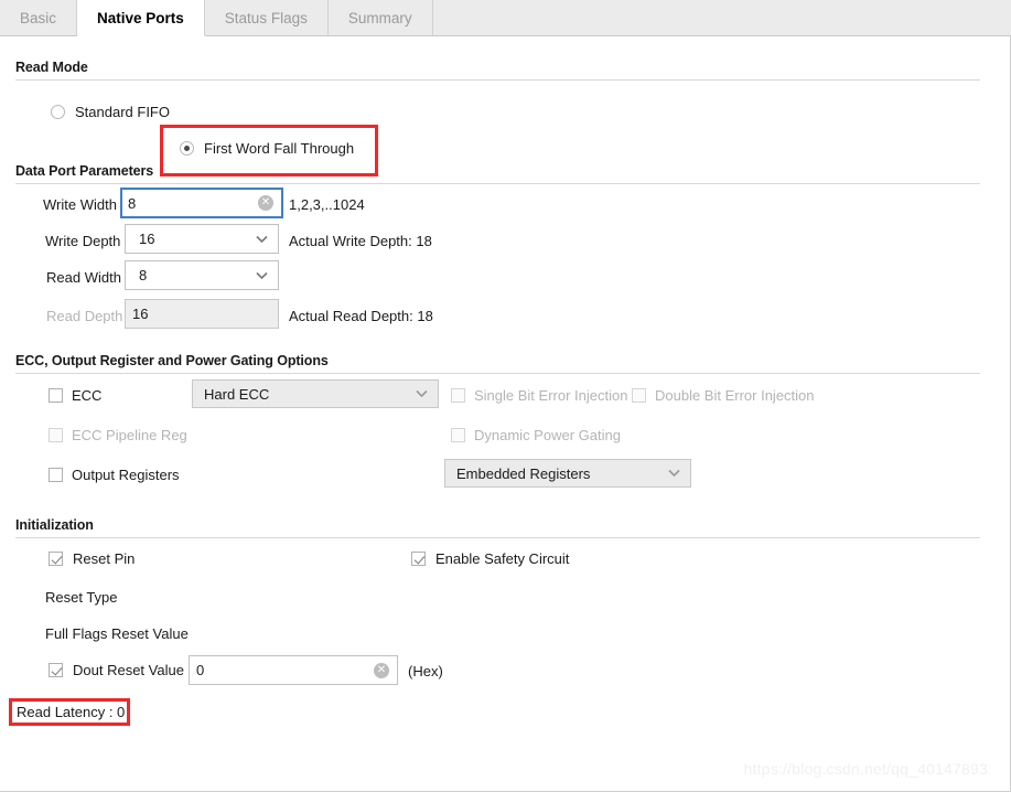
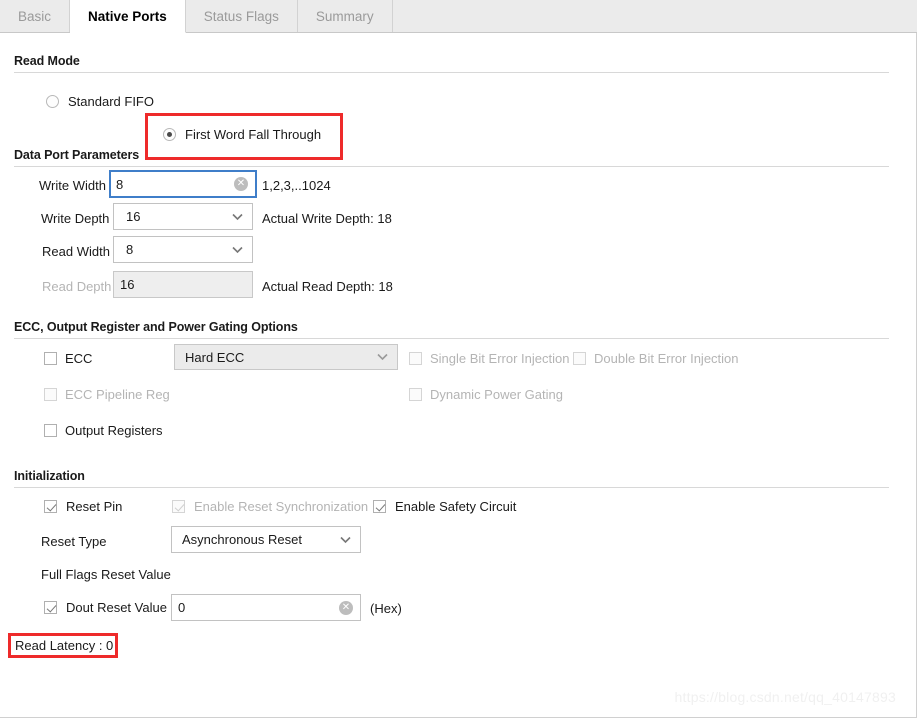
  Basic
  Native Ports
  Status Flags
  Summary
  Read Mode
  Standard FIFO
  First Word Fall Through
  Data Port Parameters
  Write Width
  8
  ✕
  1,2,3,..1024
  Write Depth
  16
  Actual Write Depth: 18
  Read Width
  8
  Read Depth
  16
  Actual Read Depth: 18
  ECC, Output Register and Power Gating Options
  ECC
  Hard ECC
  Single Bit Error Injection
  Double Bit Error Injection
  ECC Pipeline Reg
  Dynamic Power Gating
  Output Registers
- Embedded Registers
  Initialization
  Reset Pin
+ Enable Reset Synchronization
  Enable Safety Circuit
  Reset Type
+ Asynchronous Reset
  Full Flags Reset Value
  Dout Reset Value
  0
  ✕
  (Hex)
  Read Latency : 0
